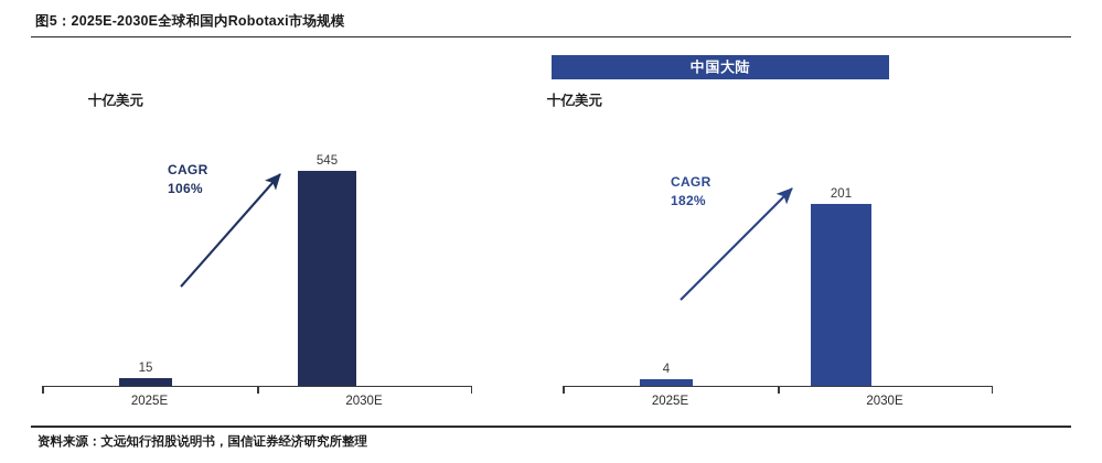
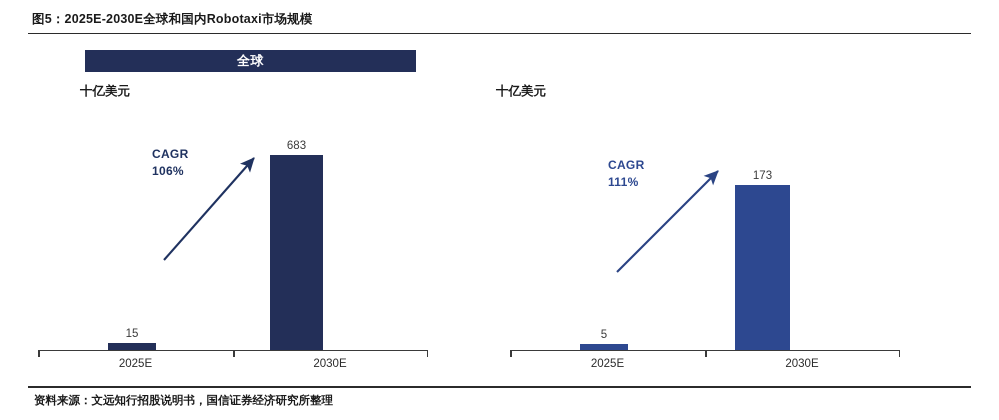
  图5：2025E-2030E全球和国内Robotaxi市场规模
+ 全球
  十亿美元
  15
- 545
+ 683
  CAGR
  106%
  2025E
  2030E
- 中国大陆
  十亿美元
- 4
+ 5
- 201
+ 173
  CAGR
- 182%
+ 111%
  2025E
  2030E
  资料来源：文远知行招股说明书，国信证券经济研究所整理
